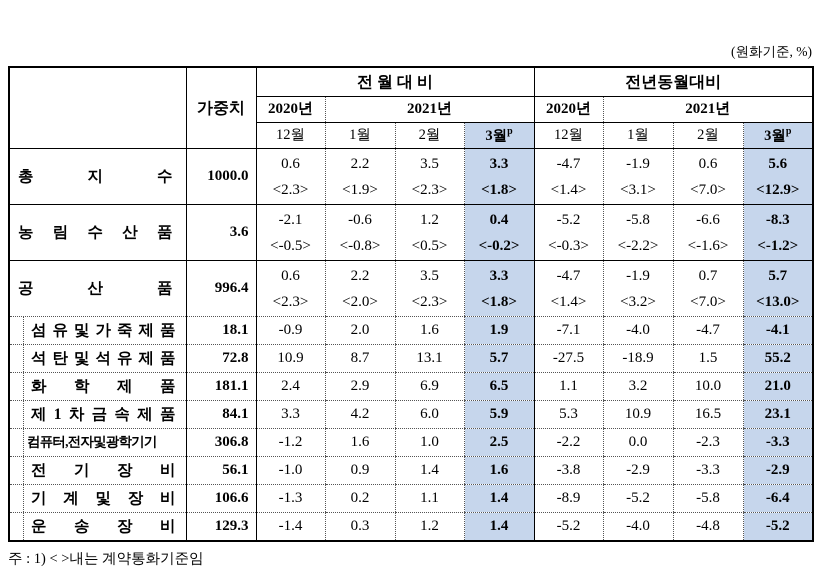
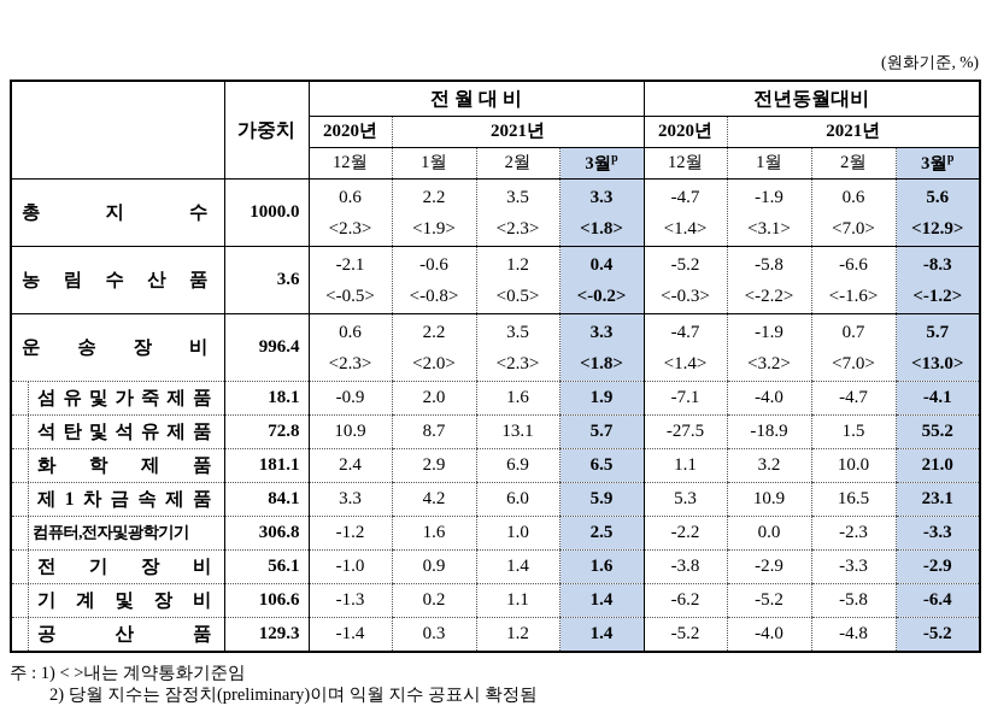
  (원화기준, %)
  	가중치	전 월 대 비	전년동월대비
  2020년	2021년	2020년	2021년
  12월	1월	2월	3월p	12월	1월	2월	3월p
  총 지 수	1000.0	0.6<2.3>	2.2<1.9>	3.5<2.3>	3.3<1.8>	-4.7<1.4>	-1.9<3.1>	0.6<7.0>	5.6<12.9>
  농 림 수 산 품	3.6	-2.1<-0.5>	-0.6<-0.8>	1.2<0.5>	0.4<-0.2>	-5.2<-0.3>	-5.8<-2.2>	-6.6<-1.6>	-8.3<-1.2>
- 공 산 품	996.4	0.6<2.3>	2.2<2.0>	3.5<2.3>	3.3<1.8>	-4.7<1.4>	-1.9<3.2>	0.7<7.0>	5.7<13.0>
+ 운 송 장 비	996.4	0.6<2.3>	2.2<2.0>	3.5<2.3>	3.3<1.8>	-4.7<1.4>	-1.9<3.2>	0.7<7.0>	5.7<13.0>
  섬 유 및 가 죽 제 품	18.1	-0.9	2.0	1.6	1.9	-7.1	-4.0	-4.7	-4.1
  석 탄 및 석 유 제 품	72.8	10.9	8.7	13.1	5.7	-27.5	-18.9	1.5	55.2
  화 학 제 품	181.1	2.4	2.9	6.9	6.5	1.1	3.2	10.0	21.0
  제 1 차 금 속 제 품	84.1	3.3	4.2	6.0	5.9	5.3	10.9	16.5	23.1
  컴퓨터,전자및광학기기	306.8	-1.2	1.6	1.0	2.5	-2.2	0.0	-2.3	-3.3
  전 기 장 비	56.1	-1.0	0.9	1.4	1.6	-3.8	-2.9	-3.3	-2.9
- 기 계 및 장 비	106.6	-1.3	0.2	1.1	1.4	-8.9	-5.2	-5.8	-6.4
+ 기 계 및 장 비	106.6	-1.3	0.2	1.1	1.4	-6.2	-5.2	-5.8	-6.4
- 운 송 장 비	129.3	-1.4	0.3	1.2	1.4	-5.2	-4.0	-4.8	-5.2
+ 공 산 품	129.3	-1.4	0.3	1.2	1.4	-5.2	-4.0	-4.8	-5.2
  주 : 1) < >내는 계약통화기준임
+ 2) 당월 지수는 잠정치(preliminary)이며 익월 지수 공표시 확정됨
